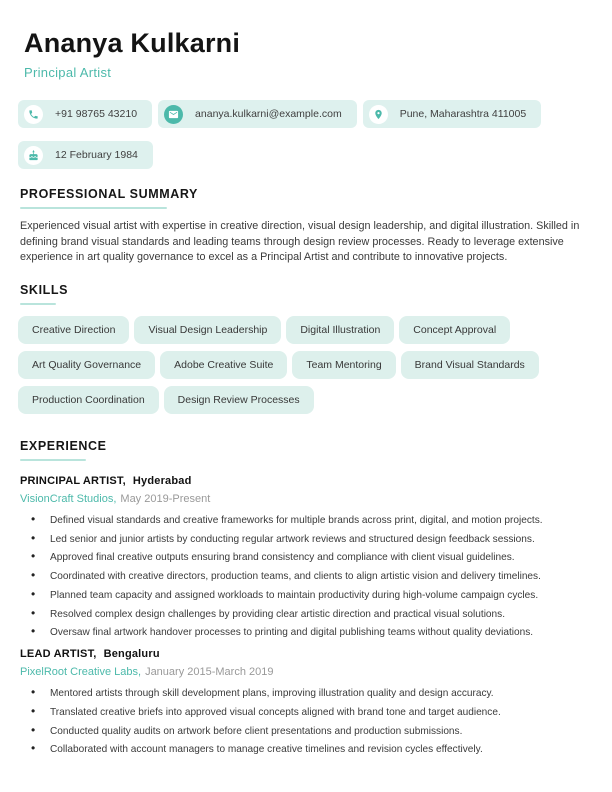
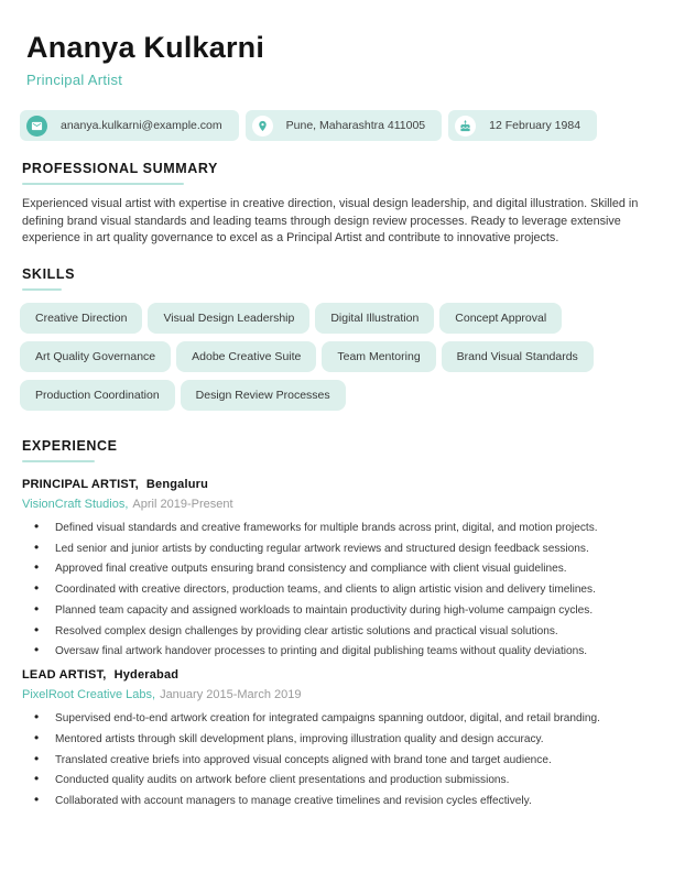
  Ananya Kulkarni
  Principal Artist
- +91 98765 43210
  ananya.kulkarni@example.com
  Pune, Maharashtra 411005
  12 February 1984
  PROFESSIONAL SUMMARY
  Experienced visual artist with expertise in creative direction, visual design leadership, and digital illustration. Skilled in defining brand visual standards and leading teams through design review processes. Ready to leverage extensive experience in art quality governance to excel as a Principal Artist and contribute to innovative projects.
  SKILLS
  Creative Direction
  Visual Design Leadership
  Digital Illustration
  Concept Approval
  Art Quality Governance
  Adobe Creative Suite
  Team Mentoring
  Brand Visual Standards
  Production Coordination
  Design Review Processes
  EXPERIENCE
- PRINCIPAL ARTIST, Hyderabad
+ PRINCIPAL ARTIST, Bengaluru
- VisionCraft Studios, May 2019-Present
+ VisionCraft Studios, April 2019-Present
  Defined visual standards and creative frameworks for multiple brands across print, digital, and motion projects.
  Led senior and junior artists by conducting regular artwork reviews and structured design feedback sessions.
  Approved final creative outputs ensuring brand consistency and compliance with client visual guidelines.
  Coordinated with creative directors, production teams, and clients to align artistic vision and delivery timelines.
  Planned team capacity and assigned workloads to maintain productivity during high-volume campaign cycles.
- Resolved complex design challenges by providing clear artistic direction and practical visual solutions.
+ Resolved complex design challenges by providing clear artistic solutions and practical visual solutions.
  Oversaw final artwork handover processes to printing and digital publishing teams without quality deviations.
- LEAD ARTIST, Bengaluru
+ LEAD ARTIST, Hyderabad
  PixelRoot Creative Labs, January 2015-March 2019
+ Supervised end-to-end artwork creation for integrated campaigns spanning outdoor, digital, and retail branding.
  Mentored artists through skill development plans, improving illustration quality and design accuracy.
  Translated creative briefs into approved visual concepts aligned with brand tone and target audience.
  Conducted quality audits on artwork before client presentations and production submissions.
  Collaborated with account managers to manage creative timelines and revision cycles effectively.
